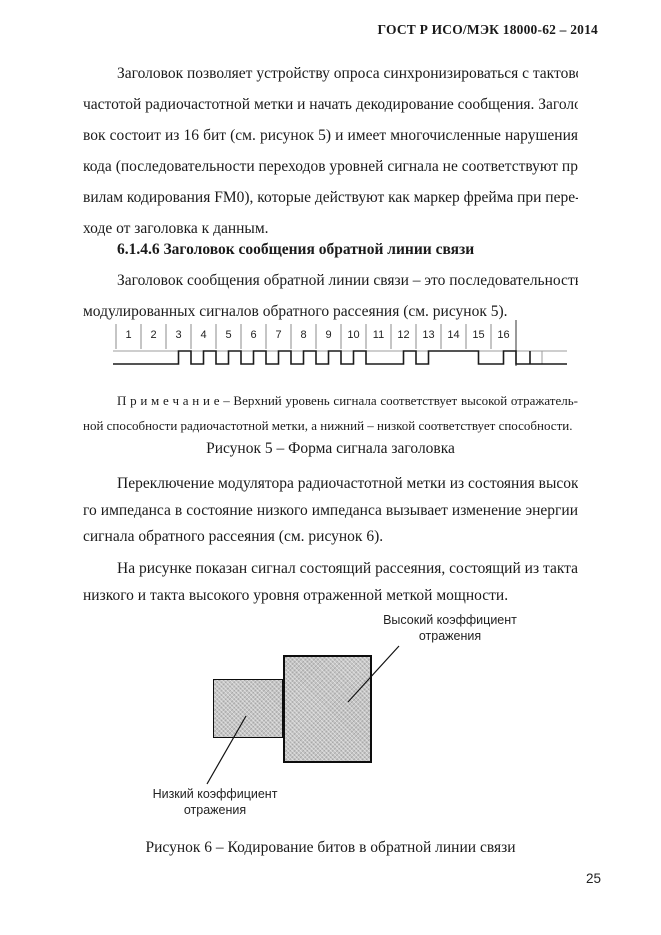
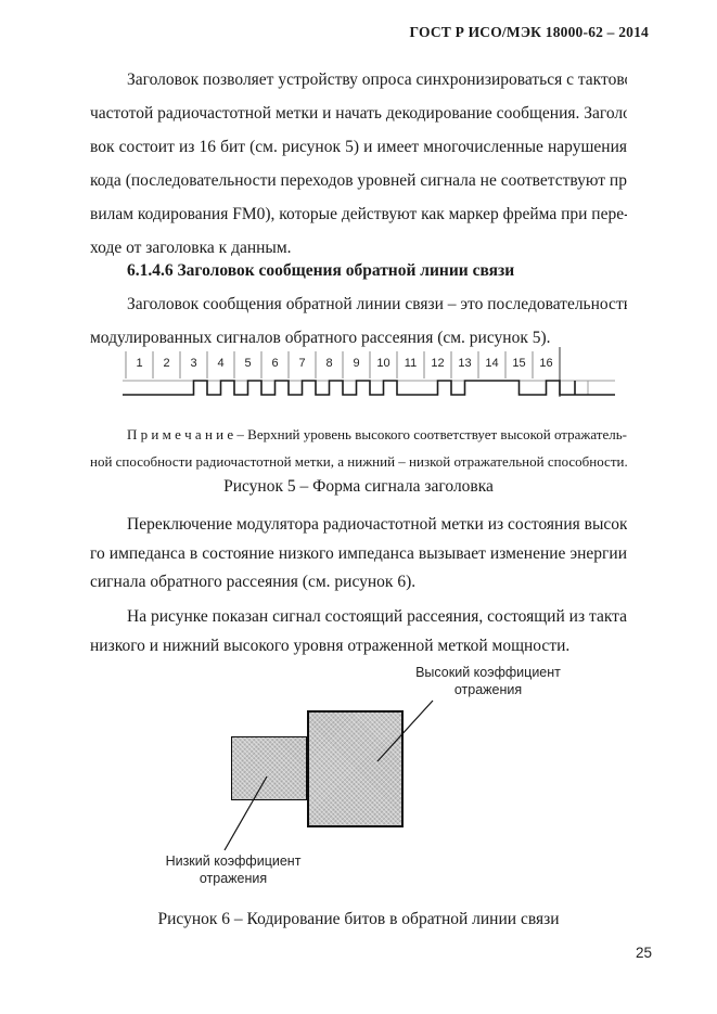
  ГОСТ Р ИСО/МЭК 18000-62 – 2014
  Заголовок позволяет устройству опроса синхронизироваться с тактов
  частотой радиочастотной метки и начать декодирование сообщения. Загол
  вок состоит из 16 бит (см. рисунок 5) и имеет многочисленные нарушения
  кода (последовательности переходов уровней сигнала не соответствуют пр
  вилам кодирования FM0), которые действуют как маркер фрейма при пере-
  ходе от заголовка к данным.
  6.1.4.6 Заголовок сообщения обратной линии связи
  Заголовок сообщения обратной линии связи – это последовательност
  модулированных сигналов обратного рассеяния (см. рисунок 5).
  1
  2
  3
  4
  5
  6
  7
  8
  9
  10
  11
  12
  13
  14
  15
  16
- П р и м е ч а н и е – Верхний уровень сигнала соответствует высокой отражатель-
+ П р и м е ч а н и е – Верхний уровень высокого соответствует высокой отражатель-
- ной способности радиочастотной метки, а нижний – низкой соответствует способности.
+ ной способности радиочастотной метки, а нижний – низкой отражательной способности.
  Рисунок 5 – Форма сигнала заголовка
  Переключение модулятора радиочастотной метки из состояния высок
  го импеданса в состояние низкого импеданса вызывает изменение энергии
  сигнала обратного рассеяния (см. рисунок 6).
  На рисунке показан сигнал состоящий рассеяния, состоящий из такта
- низкого и такта высокого уровня отраженной меткой мощности.
+ низкого и нижний высокого уровня отраженной меткой мощности.
  Высокий коэффициент
  отражения
  Низкий коэффициент
  отражения
  Рисунок 6 – Кодирование битов в обратной линии связи
  25
